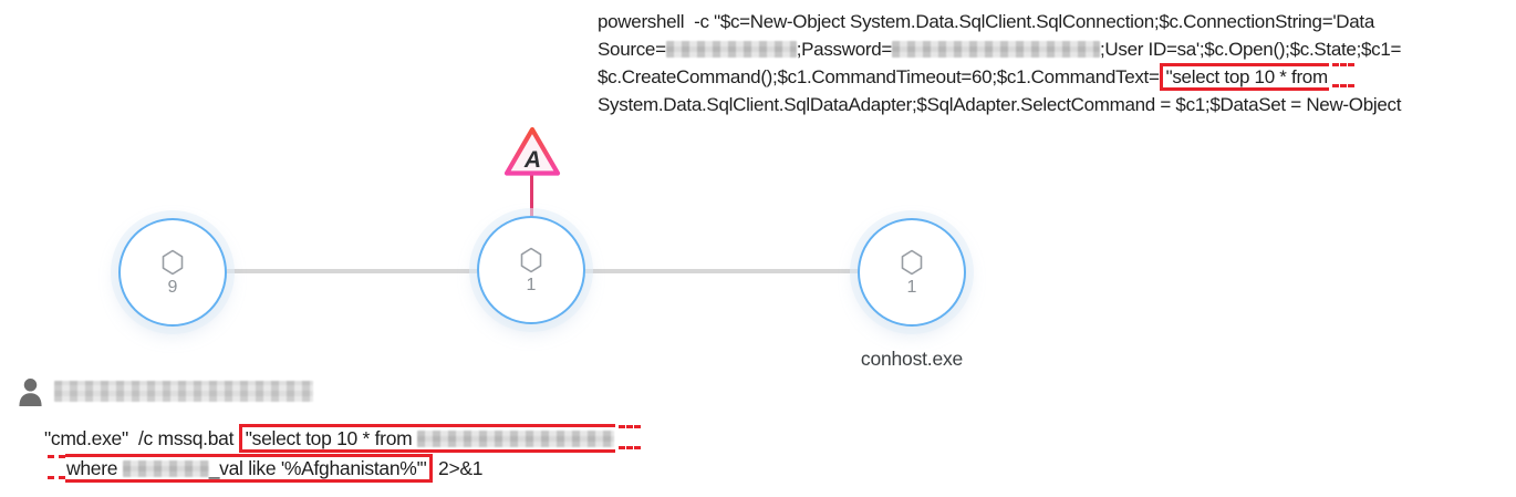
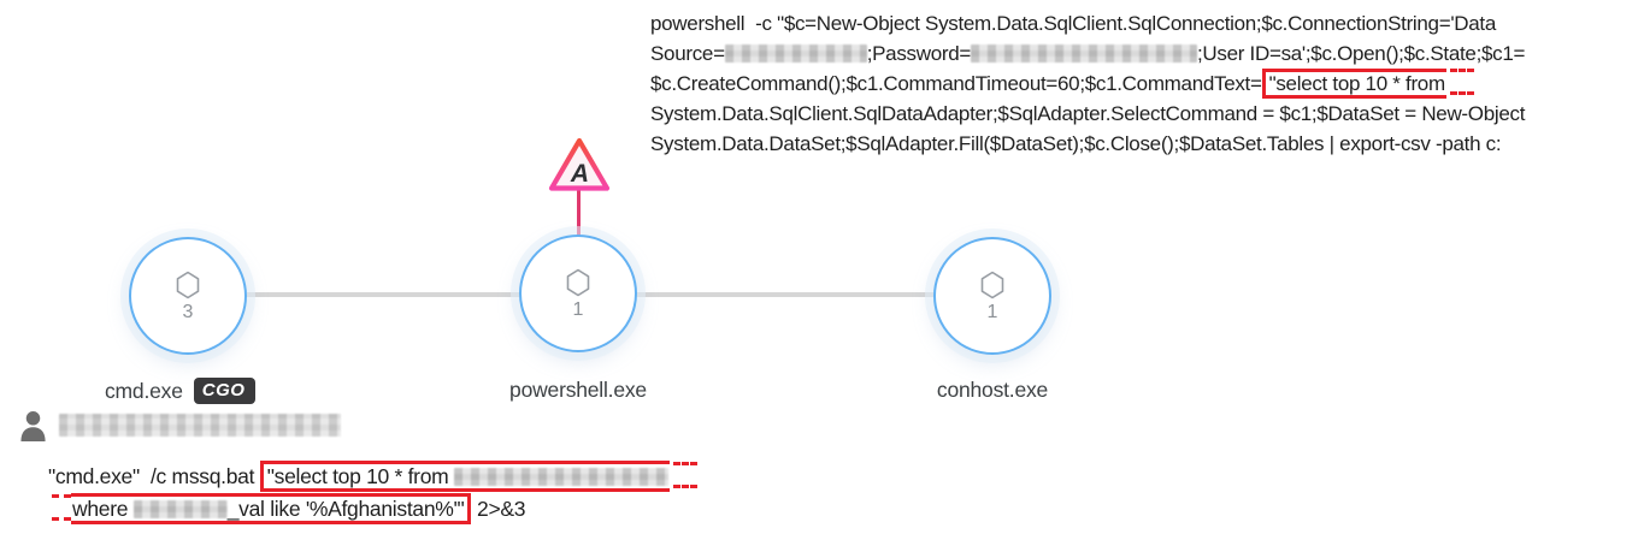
  A
- 9
+ 3
  1
  1
+ cmd.exe
+ CGO
+ powershell.exe
  conhost.exe
  powershell -c "$c=New-Object System.Data.SqlClient.SqlConnection;$c.ConnectionString='Data
  Source= ;Password= ;User ID=sa';$c.Open();$c.State;$c1=
  $c.CreateCommand();$c1.CommandTimeout=60;$c1.CommandText= "select top 10 * from
  System.Data.SqlClient.SqlDataAdapter;$SqlAdapter.SelectCommand = $c1;$DataSet = New-Object
+ System.Data.DataSet;$SqlAdapter.Fill($DataSet);$c.Close();$DataSet.Tables | export-csv -path c:
  "cmd.exe" /c mssq.bat "select top 10 * from
- where _val like '%Afghanistan%'" 2>&1
+ where _val like '%Afghanistan%'" 2>&3
